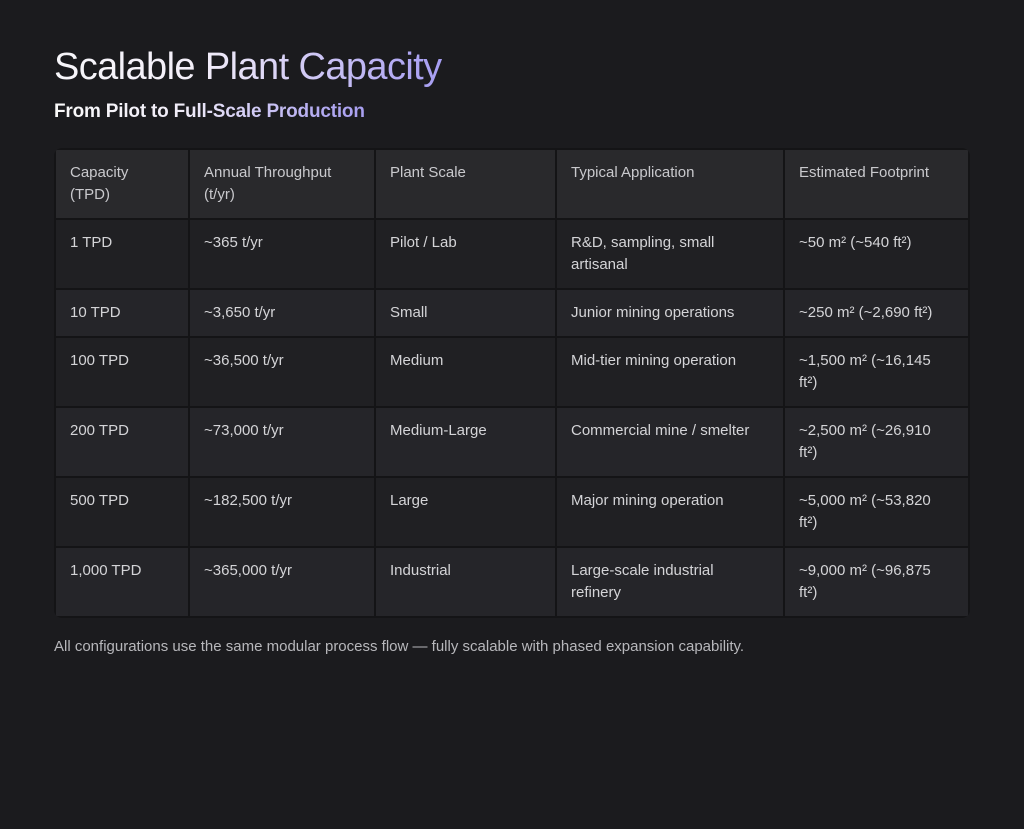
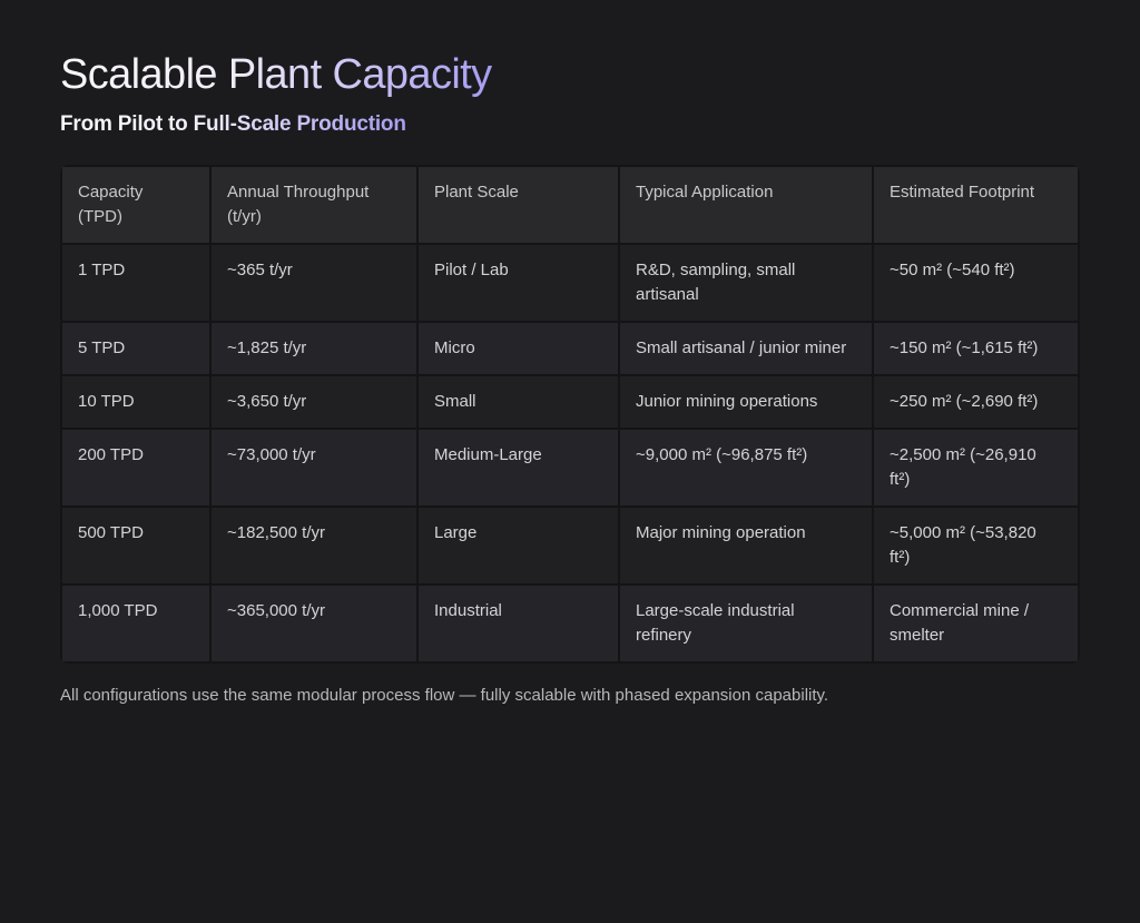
  Scalable Plant Capacity
  From Pilot to Full-Scale Production
  Capacity (TPD)	Annual Throughput (t/yr)	Plant Scale	Typical Application	Estimated Footprint
  1 TPD	~365 t/yr	Pilot / Lab	R&D, sampling, small artisanal	~50 m² (~540 ft²)
+ 5 TPD	~1,825 t/yr	Micro	Small artisanal / junior miner	~150 m² (~1,615 ft²)
  10 TPD	~3,650 t/yr	Small	Junior mining operations	~250 m² (~2,690 ft²)
- 100 TPD	~36,500 t/yr	Medium	Mid-tier mining operation	~1,500 m² (~16,145 ft²)
- 200 TPD	~73,000 t/yr	Medium-Large	Commercial mine / smelter	~2,500 m² (~26,910 ft²)
+ 200 TPD	~73,000 t/yr	Medium-Large	~9,000 m² (~96,875 ft²)	~2,500 m² (~26,910 ft²)
  500 TPD	~182,500 t/yr	Large	Major mining operation	~5,000 m² (~53,820 ft²)
- 1,000 TPD	~365,000 t/yr	Industrial	Large-scale industrial refinery	~9,000 m² (~96,875 ft²)
+ 1,000 TPD	~365,000 t/yr	Industrial	Large-scale industrial refinery	Commercial mine / smelter
  All configurations use the same modular process flow — fully scalable with phased expansion capability.
